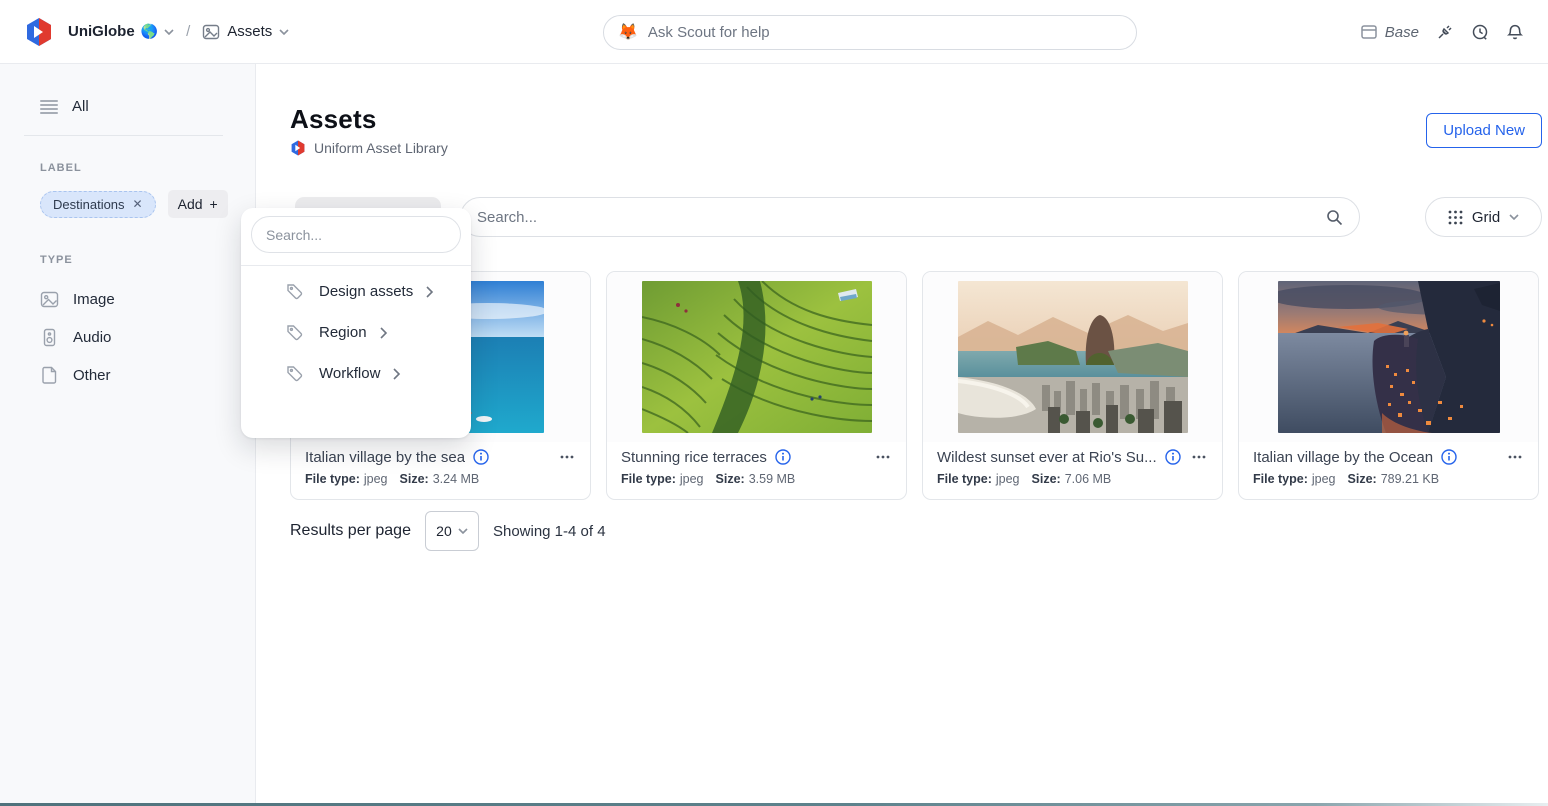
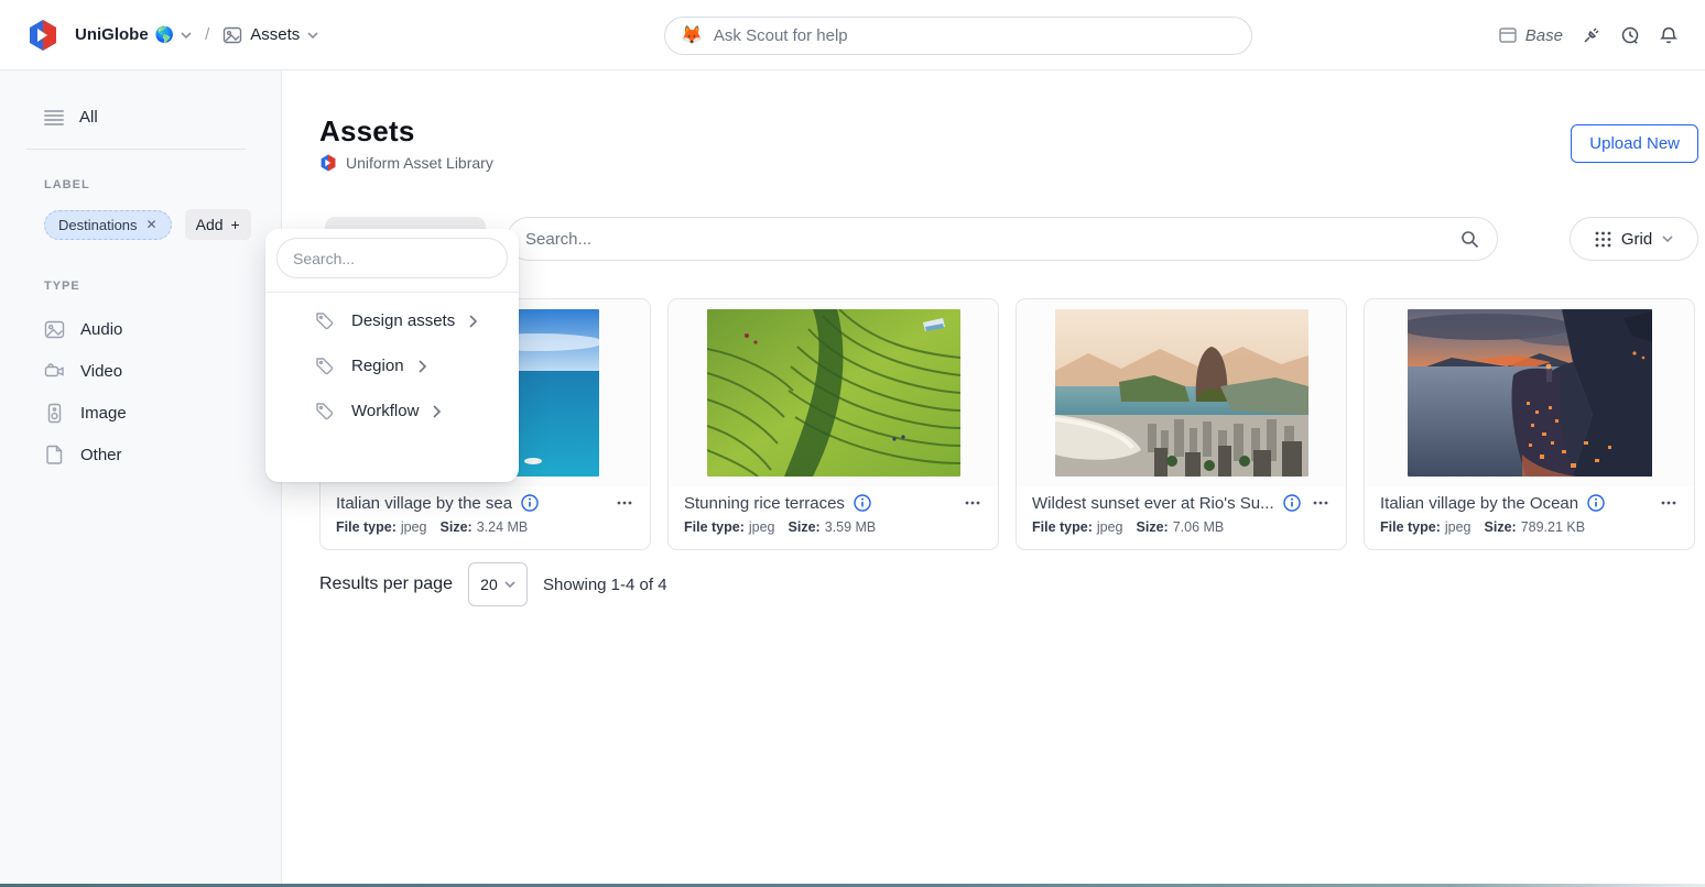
  UniGlobe
  🌎
  /
  Assets
  🦊
  Ask Scout for help
  Base
  All
  LABEL
  Destinations
  ✕
  Add
  +
  TYPE
- Image
+ Audio
+ Video
- Audio
+ Image
  Other
  Assets
  Uniform Asset Library
  Upload New
  Search...
  Grid
  Italian village by the sea
  File type:
  jpeg
  Size:
  3.24 MB
  Stunning rice terraces
  File type:
  jpeg
  Size:
  3.59 MB
  Wildest sunset ever at Rio's Su...
  File type:
  jpeg
  Size:
  7.06 MB
  Italian village by the Ocean
  File type:
  jpeg
  Size:
  789.21 KB
  Results per page
  20
  Showing 1-4 of 4
  Search...
  Design assets
  Region
  Workflow
